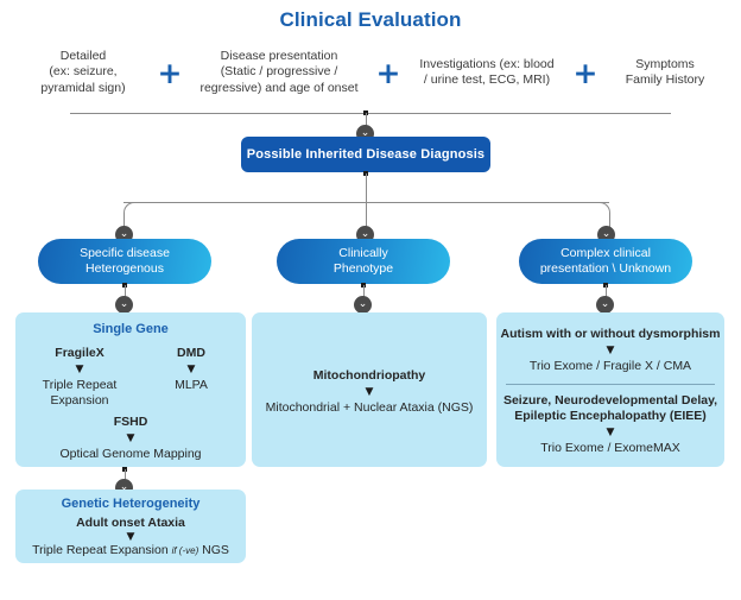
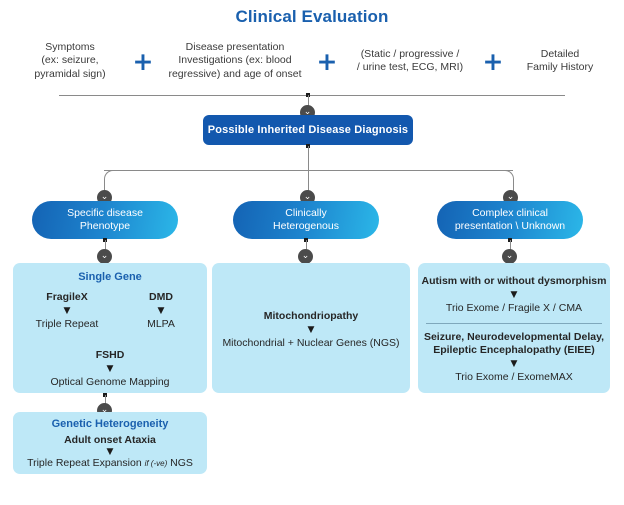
  Clinical Evaluation
- Detailed
+ Symptoms
  (ex: seizure,
  pyramidal sign)
  +
  Disease presentation
- (Static / progressive /
+ Investigations (ex: blood
  regressive) and age of onset
  +
- Investigations (ex: blood
+ (Static / progressive /
  / urine test, ECG, MRI)
  +
- Symptoms
+ Detailed
  Family History
  ⌄
  Possible Inherited Disease Diagnosis
  ⌄
  ⌄
  ⌄
  Specific disease
- Heterogenous
+ Phenotype
  Clinically
- Phenotype
+ Heterogenous
  Complex clinical
  presentation \ Unknown
  ⌄
  ⌄
  ⌄
  Single Gene
  FragileX
  ▼
  Triple Repeat
- Expansion
  DMD
  ▼
  MLPA
  FSHD
  ▼
  Optical Genome Mapping
  ⌄
  Mitochondriopathy
  ▼
- Mitochondrial + Nuclear Ataxia (NGS)
+ Mitochondrial + Nuclear Genes (NGS)
  Autism with or without dysmorphism
  ▼
  Trio Exome / Fragile X / CMA
  Seizure, Neurodevelopmental Delay,
  Epileptic Encephalopathy (EIEE)
  ▼
  Trio Exome / ExomeMAX
  Genetic Heterogeneity
  Adult onset Ataxia
  ▼
  Triple Repeat Expansion if (-ve) NGS
